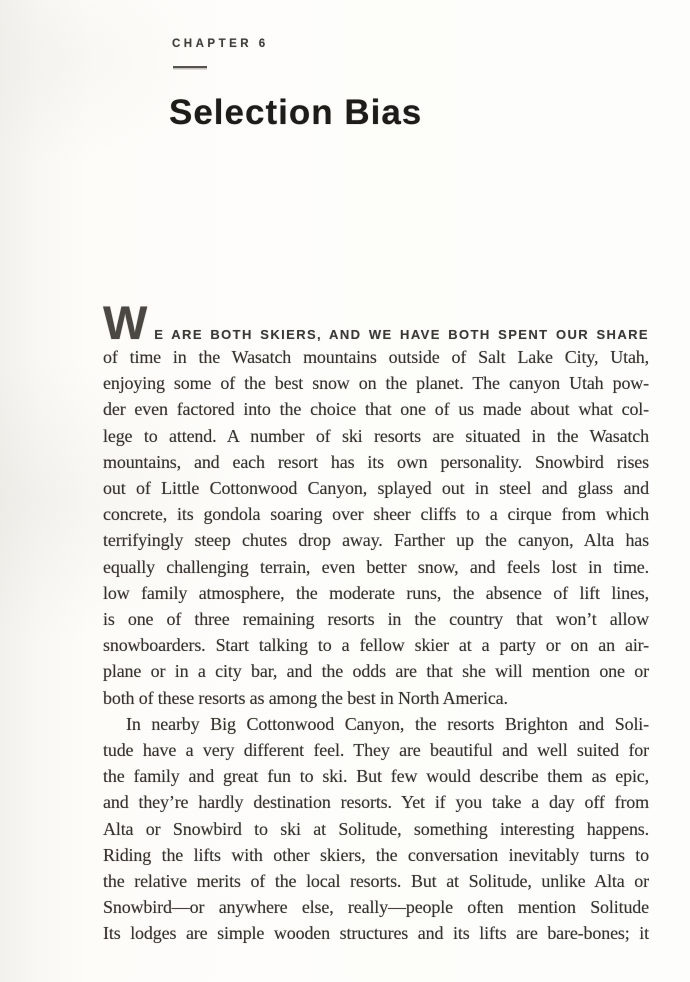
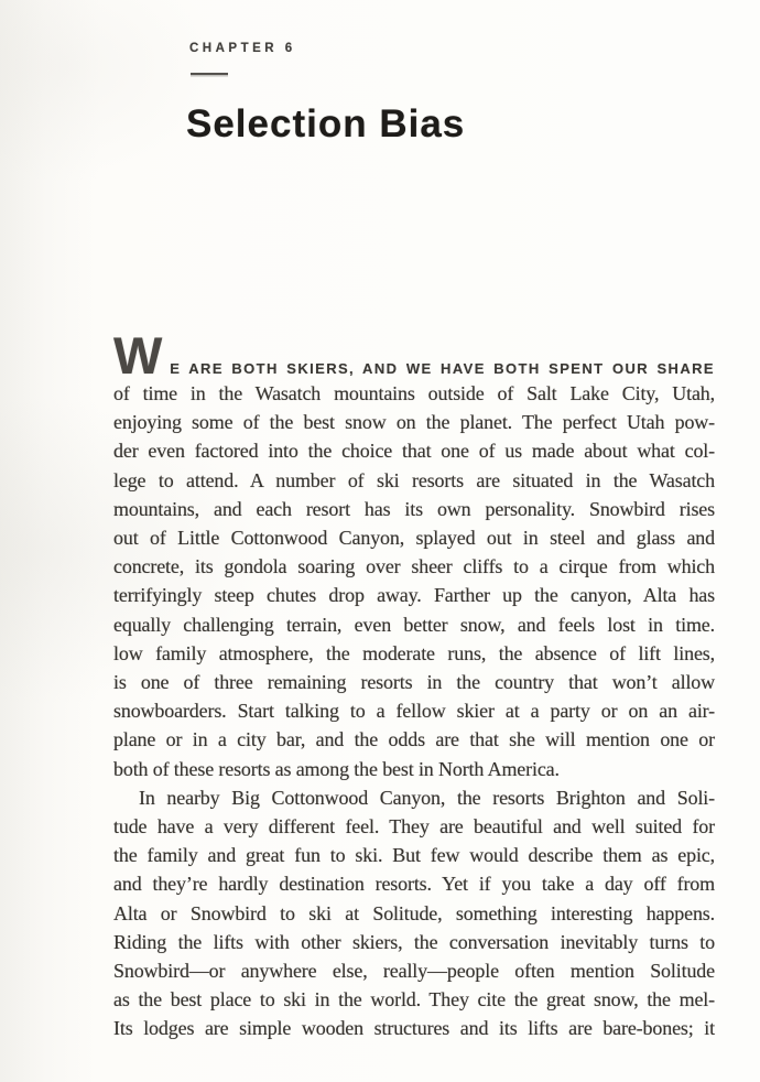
  CHAPTER 6
  Selection Bias
  W
  E ARE BOTH SKIERS, AND WE HAVE BOTH SPENT OUR SHARE
  of time in the Wasatch mountains outside of Salt Lake City, Utah,
- enjoying some of the best snow on the planet. The canyon Utah pow-
+ enjoying some of the best snow on the planet. The perfect Utah pow-
  der even factored into the choice that one of us made about what col-
  lege to attend. A number of ski resorts are situated in the Wasatch
  mountains, and each resort has its own personality. Snowbird rises
  out of Little Cottonwood Canyon, splayed out in steel and glass and
  concrete, its gondola soaring over sheer cliffs to a cirque from which
  terrifyingly steep chutes drop away. Farther up the canyon, Alta has
  equally challenging terrain, even better snow, and feels lost in time.
  low family atmosphere, the moderate runs, the absence of lift lines,
  is one of three remaining resorts in the country that won’t allow
  snowboarders. Start talking to a fellow skier at a party or on an air-
  plane or in a city bar, and the odds are that she will mention one or
  both of these resorts as among the best in North America.
  In nearby Big Cottonwood Canyon, the resorts Brighton and Soli-
  tude have a very different feel. They are beautiful and well suited for
  the family and great fun to ski. But few would describe them as epic,
  and they’re hardly destination resorts. Yet if you take a day off from
  Alta or Snowbird to ski at Solitude, something interesting happens.
  Riding the lifts with other skiers, the conversation inevitably turns to
- the relative merits of the local resorts. But at Solitude, unlike Alta or
  Snowbird—or anywhere else, really—people often mention Solitude
+ as the best place to ski in the world. They cite the great snow, the mel-
  Its lodges are simple wooden structures and its lifts are bare-bones; it
